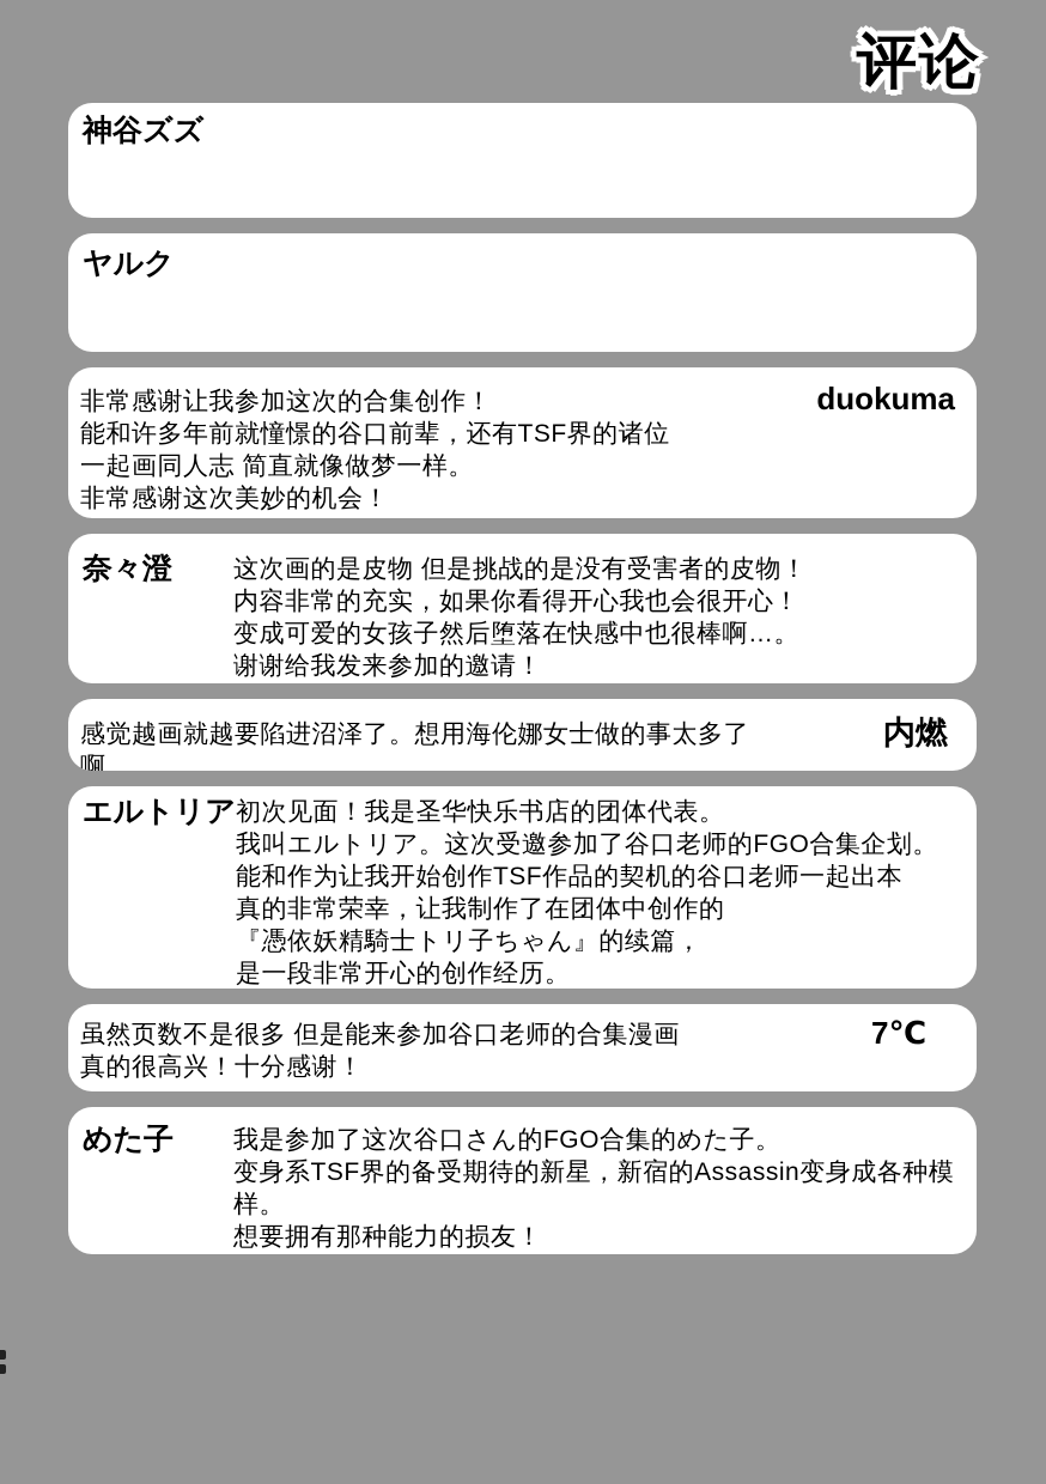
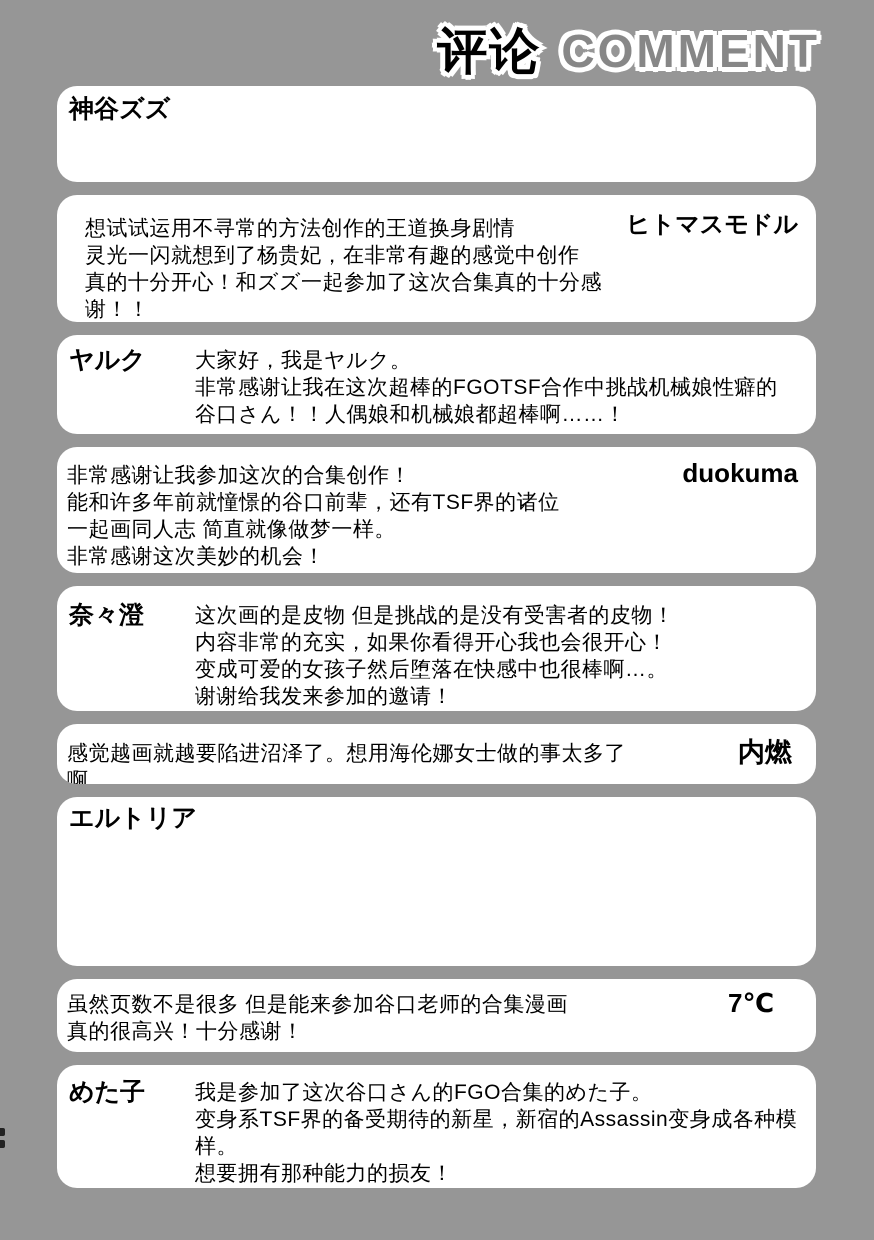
  评论
+ COMMENT
  神谷ズズ
+ ヒトマスモドル
+ 想试试运用不寻常的方法创作的王道换身剧情
+ 灵光一闪就想到了杨贵妃，在非常有趣的感觉中创作
+ 真的十分开心！和ズズ一起参加了这次合集真的十分感谢！！
  ヤルク
+ 大家好，我是ヤルク。
+ 非常感谢让我在这次超棒的FGOTSF合作中挑战机械娘性癖的
+ 谷口さん！！人偶娘和机械娘都超棒啊……！
  duokuma
  非常感谢让我参加这次的合集创作！
  能和许多年前就憧憬的谷口前辈，还有TSF界的诸位
  一起画同人志 简直就像做梦一样。
  非常感谢这次美妙的机会！
  奈々澄
  这次画的是皮物 但是挑战的是没有受害者的皮物！
  内容非常的充实，如果你看得开心我也会很开心！
  变成可爱的女孩子然后堕落在快感中也很棒啊…。
  谢谢给我发来参加的邀请！
  内燃
  感觉越画就越要陷进沼泽了。想用海伦娜女士做的事太多了啊……
  エルトリア
- 初次见面！我是圣华快乐书店的团体代表。
- 我叫エルトリア。这次受邀参加了谷口老师的FGO合集企划。
- 能和作为让我开始创作TSF作品的契机的谷口老师一起出本
- 真的非常荣幸，让我制作了在团体中创作的
- 『憑依妖精騎士トリ子ちゃん』的续篇，
- 是一段非常开心的创作经历。
  7℃
  虽然页数不是很多 但是能来参加谷口老师的合集漫画
  真的很高兴！十分感谢！
  めた子
  我是参加了这次谷口さん的FGO合集的めた子。
  变身系TSF界的备受期待的新星，新宿的Assassin变身成各种模样。
  想要拥有那种能力的损友！
